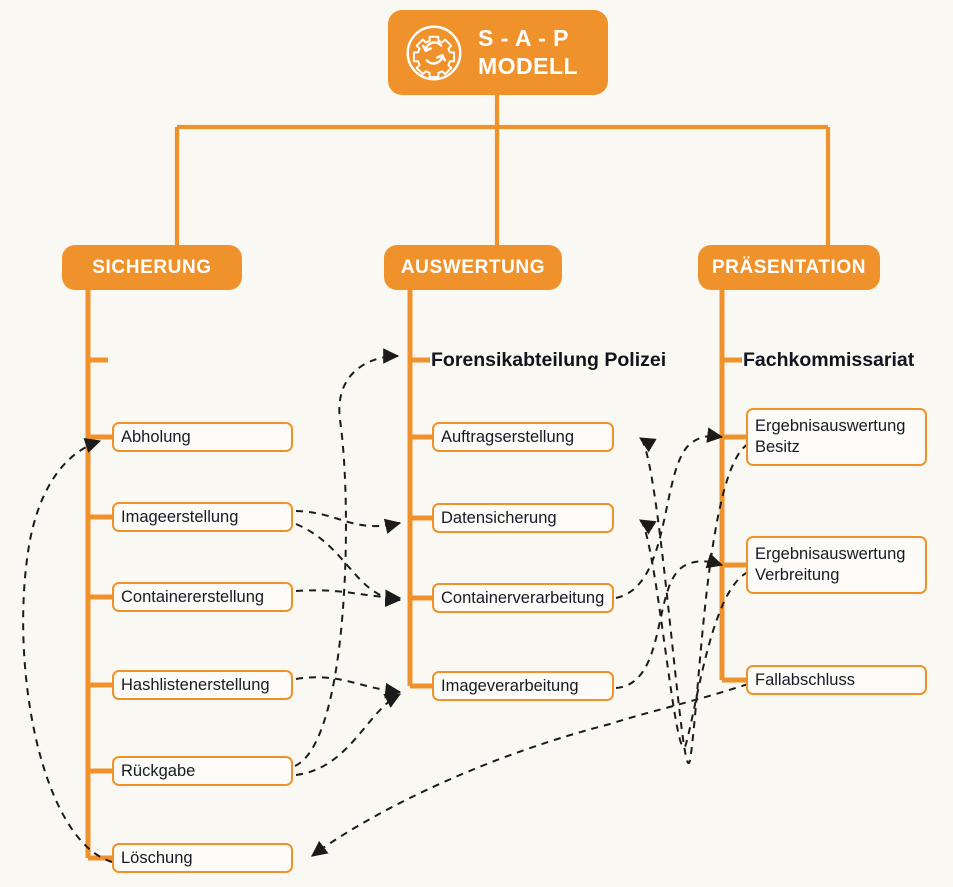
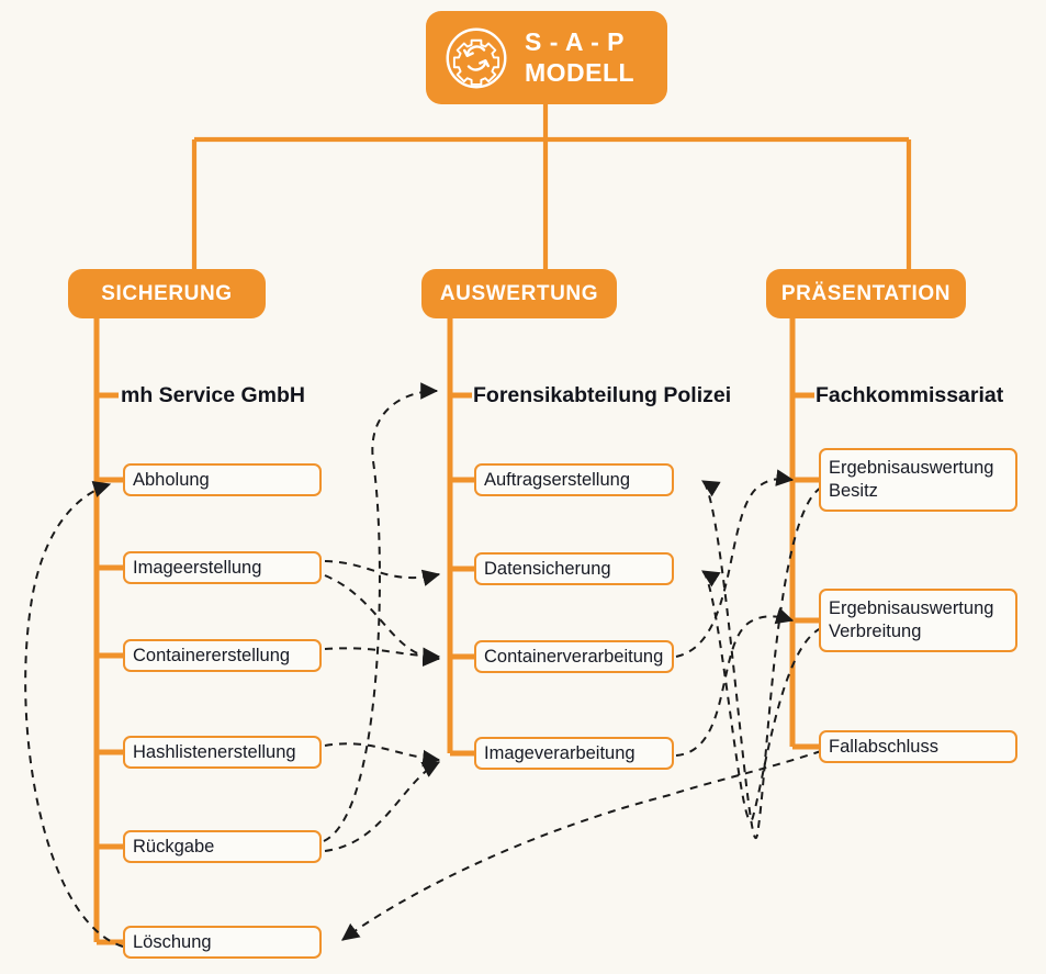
  S - A - P
  MODELL
  SICHERUNG
  AUSWERTUNG
  PRÄSENTATION
+ mh Service GmbH
  Forensikabteilung Polizei
  Fachkommissariat
  Abholung
  Imageerstellung
  Containererstellung
  Hashlistenerstellung
  Rückgabe
  Löschung
  Auftragserstellung
  Datensicherung
  Containerverarbeitung
  Imageverarbeitung
  Ergebnisauswertung
  Besitz
  Ergebnisauswertung
  Verbreitung
  Fallabschluss
